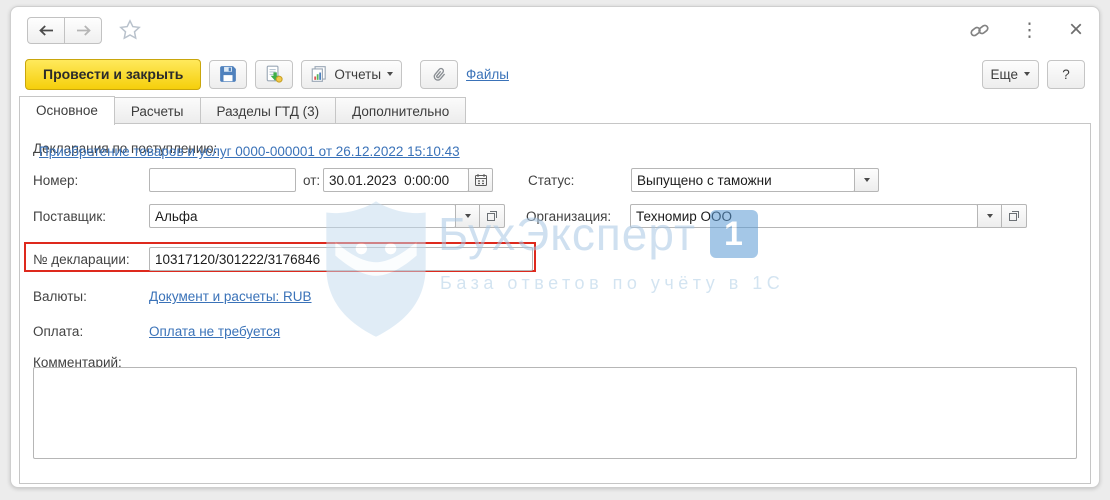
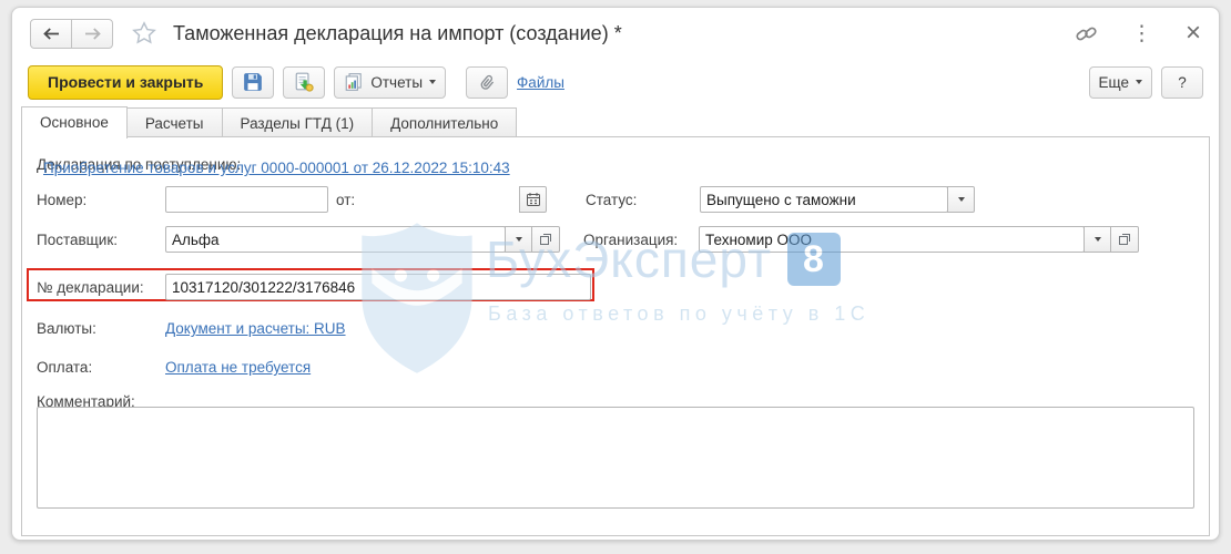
+ Таможенная декларация на импорт (создание) *
  ⋮
  ×
  Провести и закрыть
  Отчеты
  Файлы
  Еще
  ?
  Основное
  Расчеты
- Разделы ГТД (3)
+ Разделы ГТД (1)
  Дополнительно
  Декларация по поступлению:
  Приобретение товаров и услуг 0000-000001 от 26.12.2022 15:10:43
  Номер:
  от:
- 30.01.2023 0:00:00
  Статус:
  Выпущено с таможни
  Поставщик:
  Альфа
  Организация:
  Техномир ООО
  № декларации:
  10317120/301222/3176846
  Валюты:
  Документ и расчеты: RUB
  Оплата:
  Оплата не требуется
  Комментарий:
  БухЭксперт
- 1
+ 8
  База ответов по учёту в 1С
